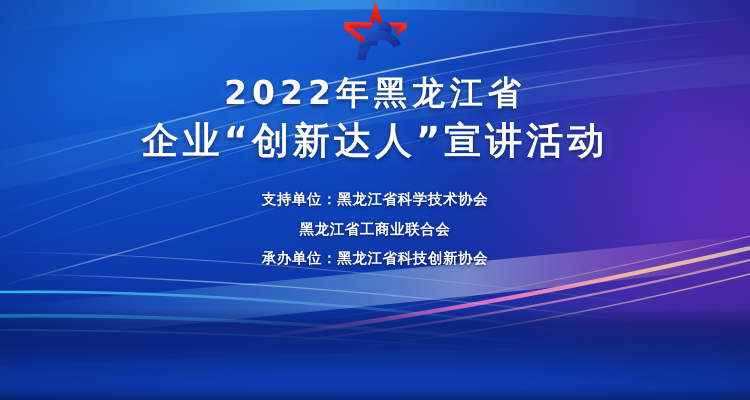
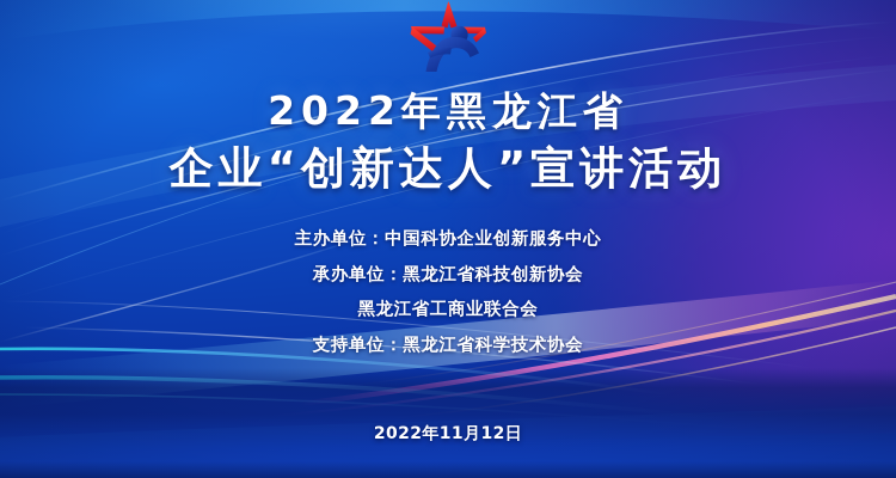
  2022年黑龙江省
  企业“创新达人”宣讲活动
+ 主办单位：中国科协企业创新服务中心
- 支持单位：黑龙江省科学技术协会
+ 承办单位：黑龙江省科技创新协会
  黑龙江省工商业联合会
- 承办单位：黑龙江省科技创新协会
+ 支持单位：黑龙江省科学技术协会
+ 2022年11月12日
